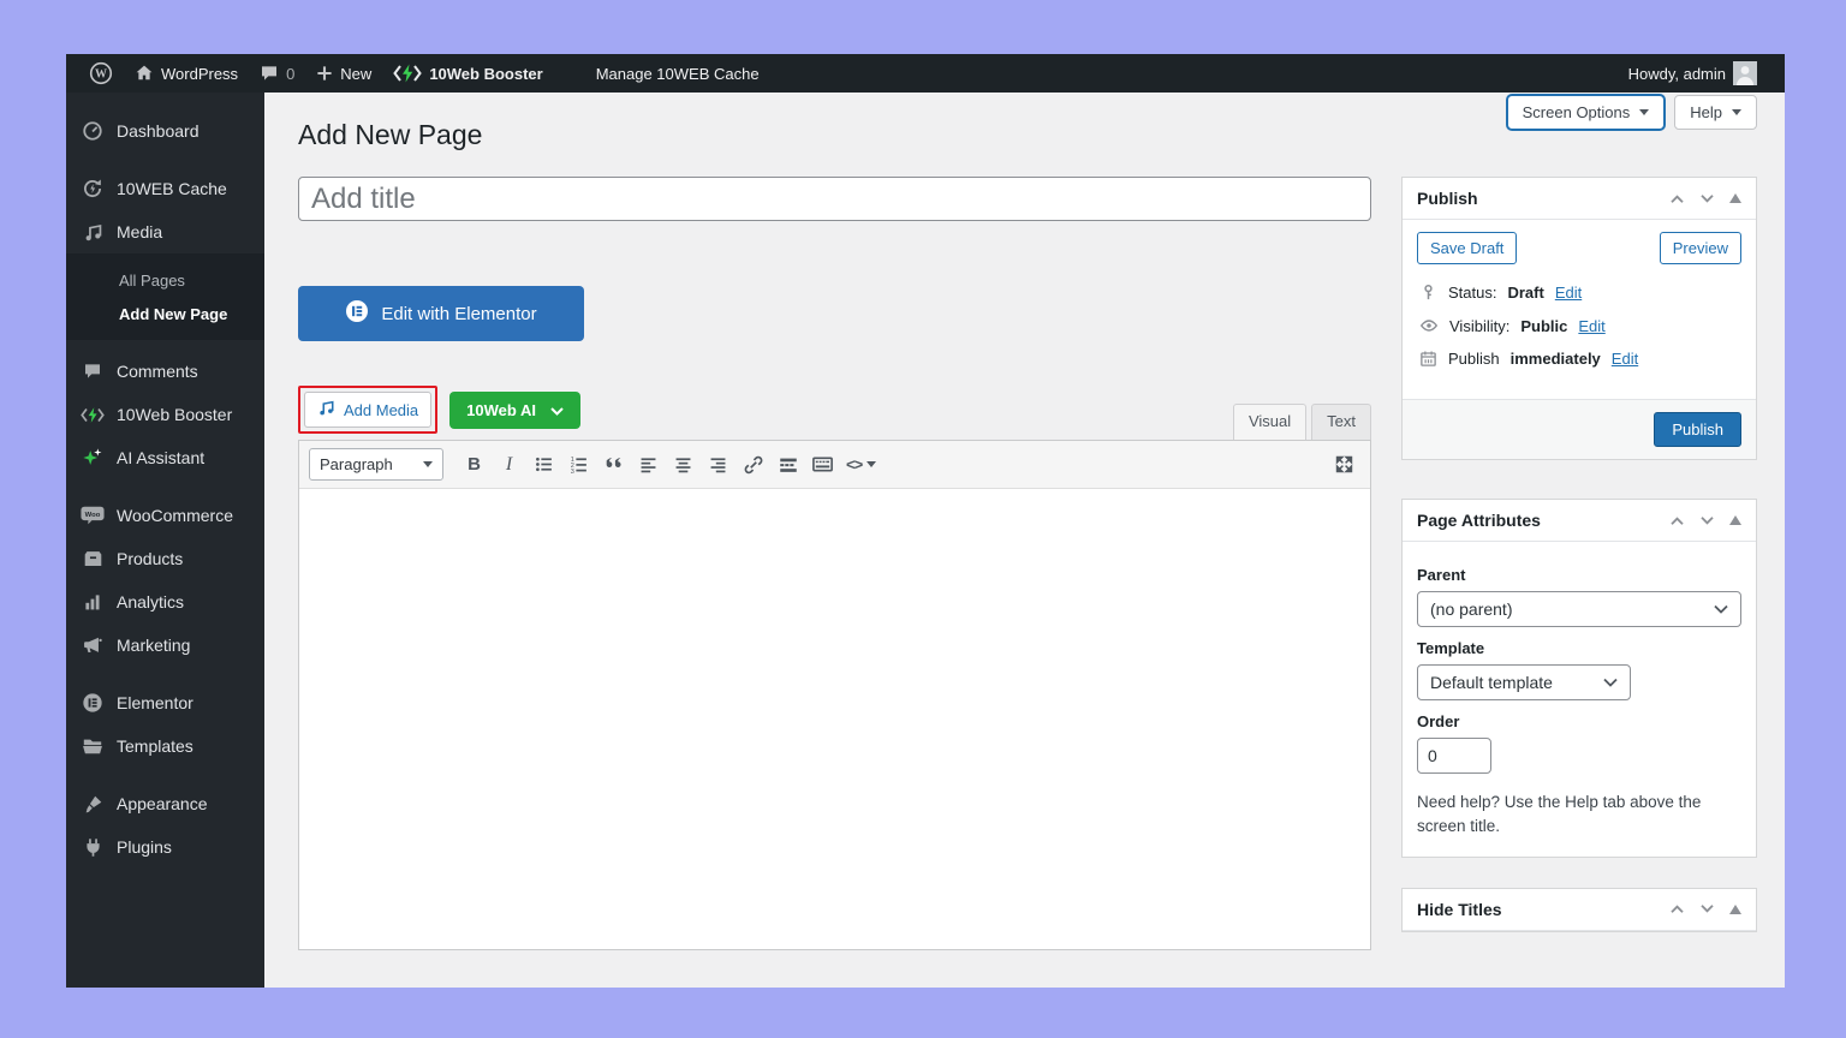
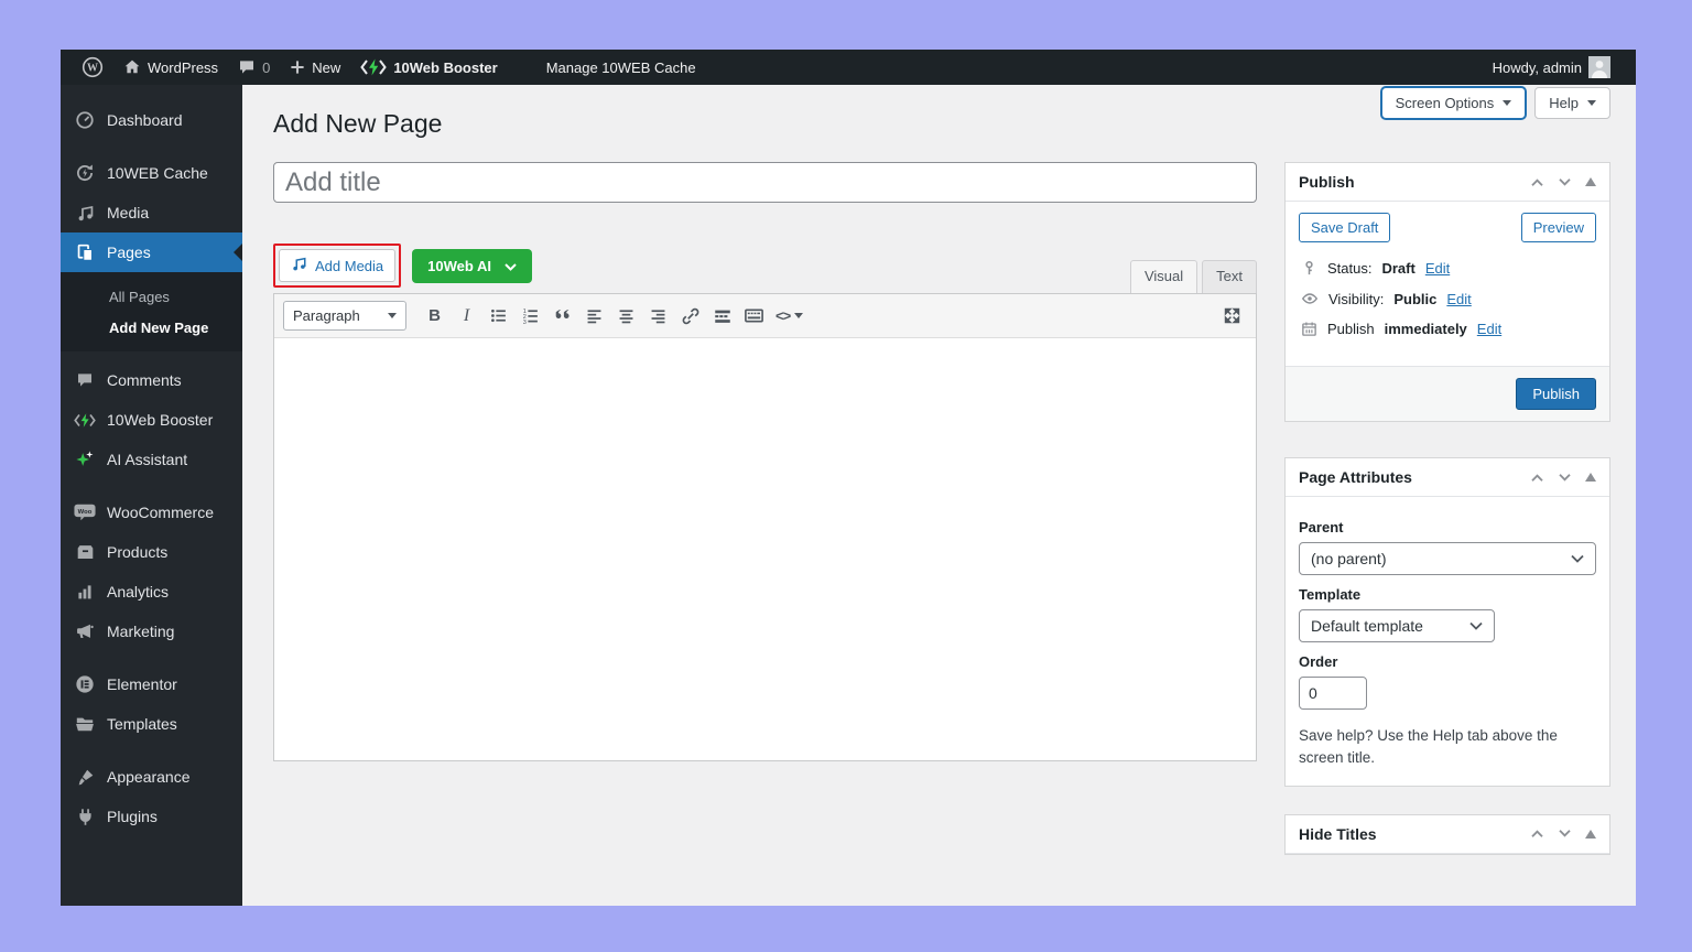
  W
  WordPress
  0
  New
  10Web Booster
  Manage 10WEB Cache
  Howdy, admin
  Dashboard
  10WEB Cache
  Media
+ Pages
  All Pages
  Add New Page
  Comments
  10Web Booster
  AI Assistant
  WooCommerce
  Products
  Analytics
  Marketing
  Elementor
  Templates
  Appearance
  Plugins
  Add New Page
  Screen Options
  Help
  Add title
- Edit with Elementor
  Add Media
  10Web AI
  Visual
  Text
  Paragraph
  B
  I
  <>
  Publish
  Save Draft
  Preview
  Status:
  Draft
  Edit
  Visibility:
  Public
  Edit
  Publish
  immediately
  Edit
  Publish
  Page Attributes
  Parent
  (no parent)
  Template
  Default template
  Order
  0
- Need help? Use the Help tab above the screen title.
+ Save help? Use the Help tab above the screen title.
  Hide Titles
